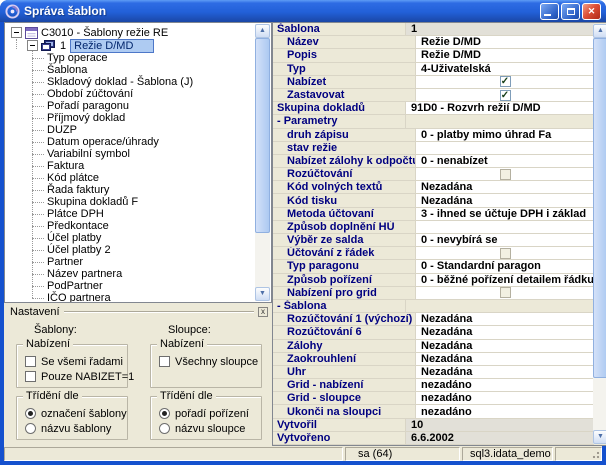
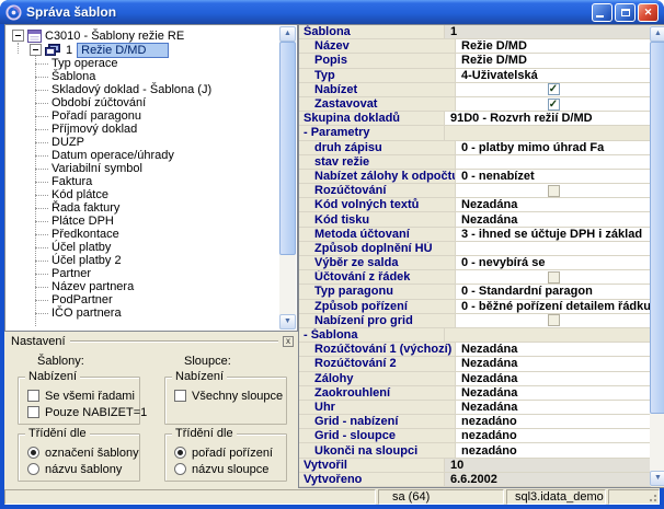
  Správa šablon
  ✕
  C3010 - Šablony režie RE
  1
  Režie D/MD
  Typ operace
  Šablona
  Skladový doklad - Šablona (J)
  Období zúčtování
  Pořadí paragonu
  Příjmový doklad
  DUZP
  Datum operace/úhrady
  Variabilní symbol
  Faktura
  Kód plátce
  Řada faktury
- Skupina dokladů F
  Plátce DPH
  Předkontace
  Účel platby
  Účel platby 2
  Partner
  Název partnera
  PodPartner
  IČO partnera
  Nastavení
  x
  Šablony:
  Nabízení
  Se všemi řadami
  Pouze NABIZET=1
  Třídění dle
  označení šablony
  názvu šablony
  Sloupce:
  Nabízení
  Všechny sloupce
  Třídění dle
  pořadí pořízení
  názvu sloupce
  Šablona
  1
  Název
  Režie D/MD
  Popis
  Režie D/MD
  Typ
  4-Uživatelská
  Nabízet
  ✓
  Zastavovat
  ✓
  Skupina dokladů
  91D0 - Rozvrh režií D/MD
  - Parametry
  druh zápisu
  0 - platby mimo úhrad Fa
  stav režie
  Nabízet zálohy k odpočt
  0 - nenabízet
  Rozúčtování
  Kód volných textů
  Nezadána
  Kód tisku
  Nezadána
  Metoda účtovaní
  3 - ihned se účtuje DPH i základ
  Způsob doplnění HÚ
  Výběr ze salda
  0 - nevybírá se
  Účtování z řádek
  Typ paragonu
  0 - Standardní paragon
  Způsob pořízení
  0 - běžné pořízení detailem řádku
  Nabízení pro grid
  - Šablona
  Rozúčtování 1 (výchozí)
  Nezadána
- Rozúčtování 6
+ Rozúčtování 2
  Nezadána
  Zálohy
  Nezadána
  Zaokrouhlení
  Nezadána
  Uhr
  Nezadána
  Grid - nabízení
  nezadáno
  Grid - sloupce
  nezadáno
  Ukonči na sloupci
  nezadáno
  Vytvořil
  10
  Vytvořeno
  6.6.2002
  sa (64)
  sql3.idata_demo
